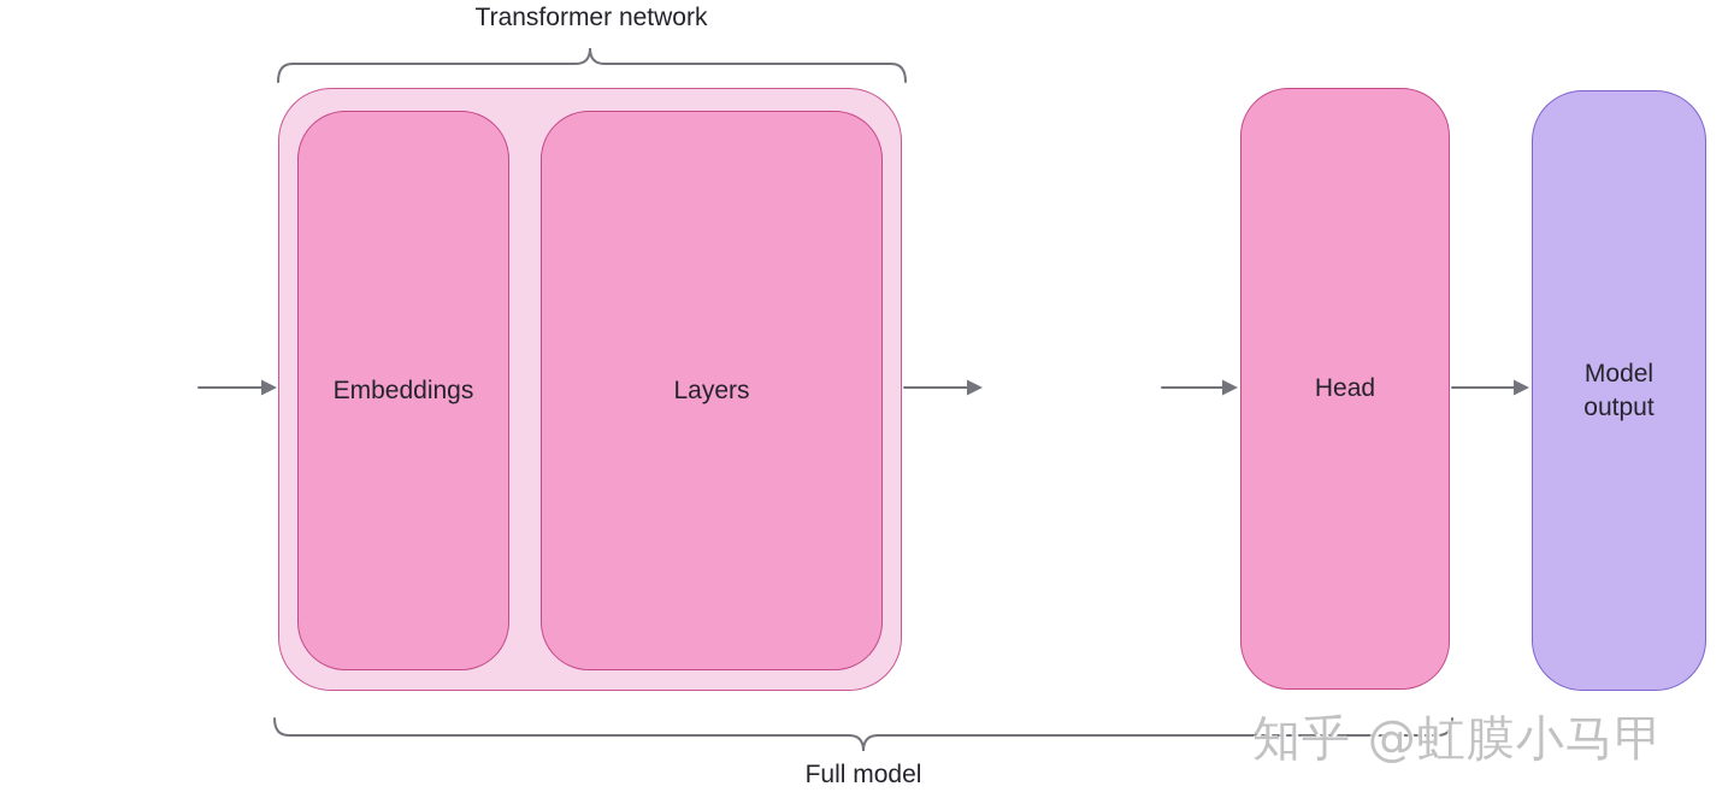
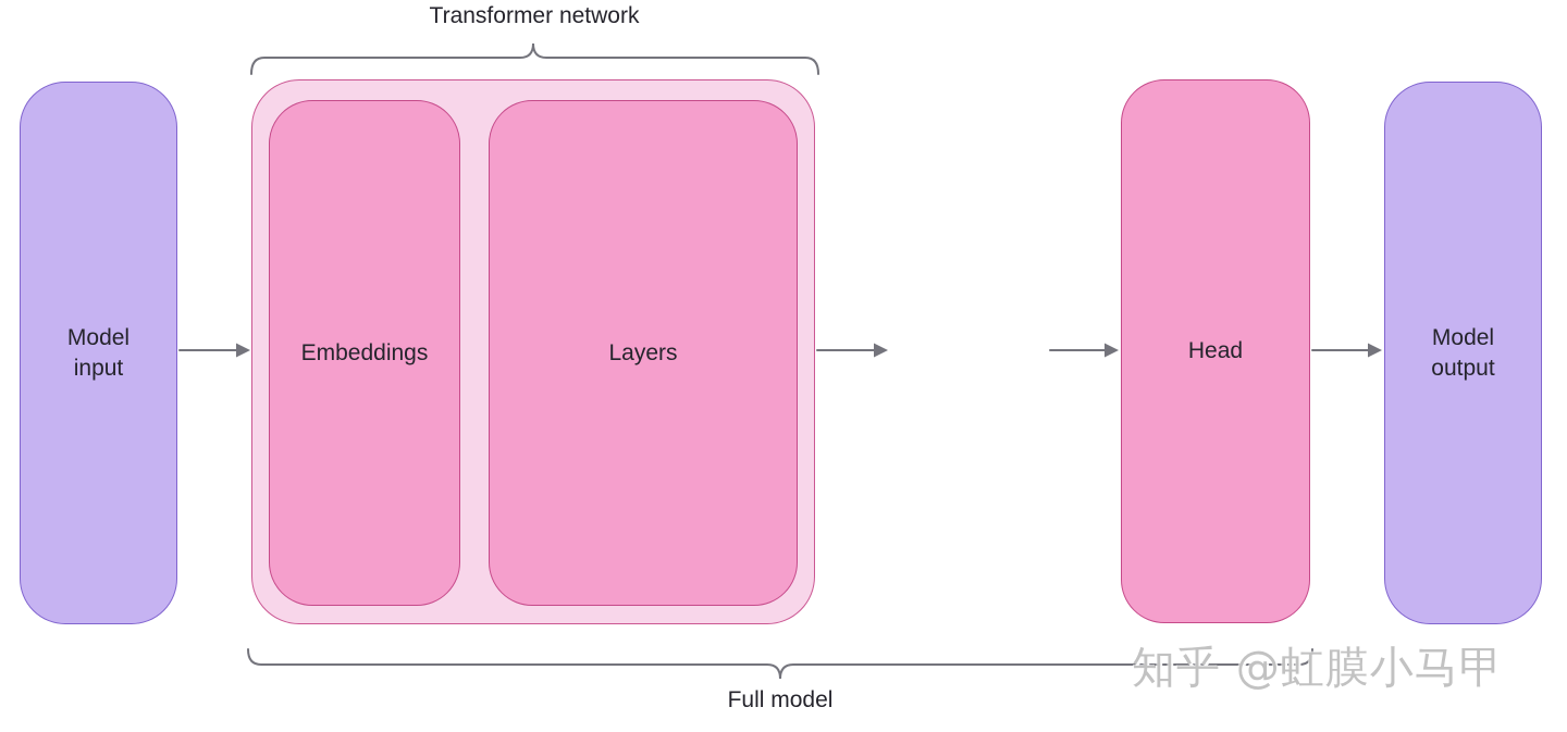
  Transformer network
  Full model
+ Model input
  Embeddings
  Layers
  Head
  Model output
  知乎 @虹膜小马甲
